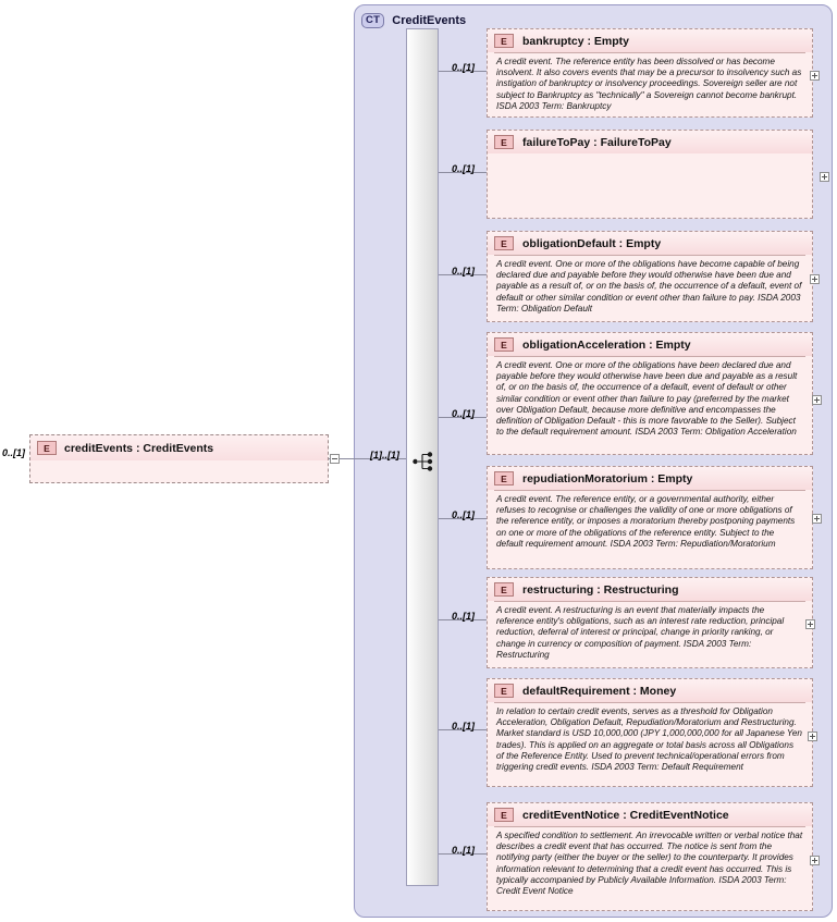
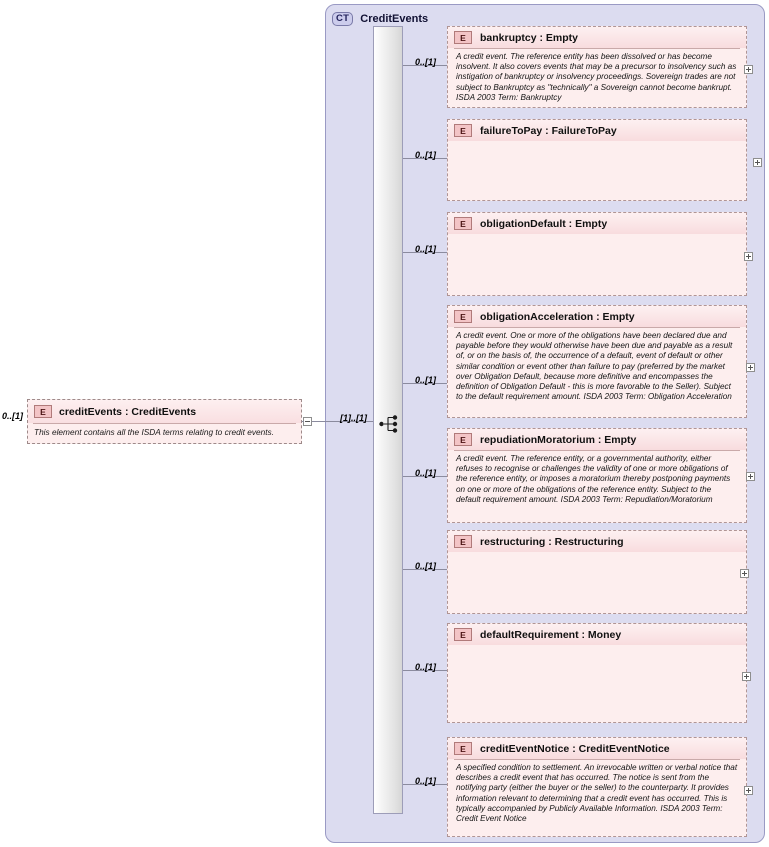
  CT
  CreditEvents
  0..[1]
  E
  creditEvents : CreditEvents
+ This element contains all the ISDA terms relating to credit events.
  [1]..[1]
  0..[1]
  E
  bankruptcy : Empty
- A credit event. The reference entity has been dissolved or has become insolvent. It also covers events that may be a precursor to insolvency such as instigation of bankruptcy or insolvency proceedings. Sovereign seller are not subject to Bankruptcy as "technically" a Sovereign cannot become bankrupt. ISDA 2003 Term: Bankruptcy
+ A credit event. The reference entity has been dissolved or has become insolvent. It also covers events that may be a precursor to insolvency such as instigation of bankruptcy or insolvency proceedings. Sovereign trades are not subject to Bankruptcy as "technically" a Sovereign cannot become bankrupt. ISDA 2003 Term: Bankruptcy
  0..[1]
  E
  failureToPay : FailureToPay
  0..[1]
  E
  obligationDefault : Empty
- A credit event. One or more of the obligations have become capable of being declared due and payable before they would otherwise have been due and payable as a result of, or on the basis of, the occurrence of a default, event of default or other similar condition or event other than failure to pay. ISDA 2003 Term: Obligation Default
  0..[1]
  E
  obligationAcceleration : Empty
  A credit event. One or more of the obligations have been declared due and payable before they would otherwise have been due and payable as a result of, or on the basis of, the occurrence of a default, event of default or other similar condition or event other than failure to pay (preferred by the market over Obligation Default, because more definitive and encompasses the definition of Obligation Default - this is more favorable to the Seller). Subject to the default requirement amount. ISDA 2003 Term: Obligation Acceleration
  0..[1]
  E
  repudiationMoratorium : Empty
  A credit event. The reference entity, or a governmental authority, either refuses to recognise or challenges the validity of one or more obligations of the reference entity, or imposes a moratorium thereby postponing payments on one or more of the obligations of the reference entity. Subject to the default requirement amount. ISDA 2003 Term: Repudiation/Moratorium
  0..[1]
  E
  restructuring : Restructuring
- A credit event. A restructuring is an event that materially impacts the reference entity's obligations, such as an interest rate reduction, principal reduction, deferral of interest or principal, change in priority ranking, or change in currency or composition of payment. ISDA 2003 Term: Restructuring
  0..[1]
  E
  defaultRequirement : Money
- In relation to certain credit events, serves as a threshold for Obligation Acceleration, Obligation Default, Repudiation/Moratorium and Restructuring. Market standard is USD 10,000,000 (JPY 1,000,000,000 for all Japanese Yen trades). This is applied on an aggregate or total basis across all Obligations of the Reference Entity. Used to prevent technical/operational errors from triggering credit events. ISDA 2003 Term: Default Requirement
  0..[1]
  E
  creditEventNotice : CreditEventNotice
  A specified condition to settlement. An irrevocable written or verbal notice that describes a credit event that has occurred. The notice is sent from the notifying party (either the buyer or the seller) to the counterparty. It provides information relevant to determining that a credit event has occurred. This is typically accompanied by Publicly Available Information. ISDA 2003 Term: Credit Event Notice
